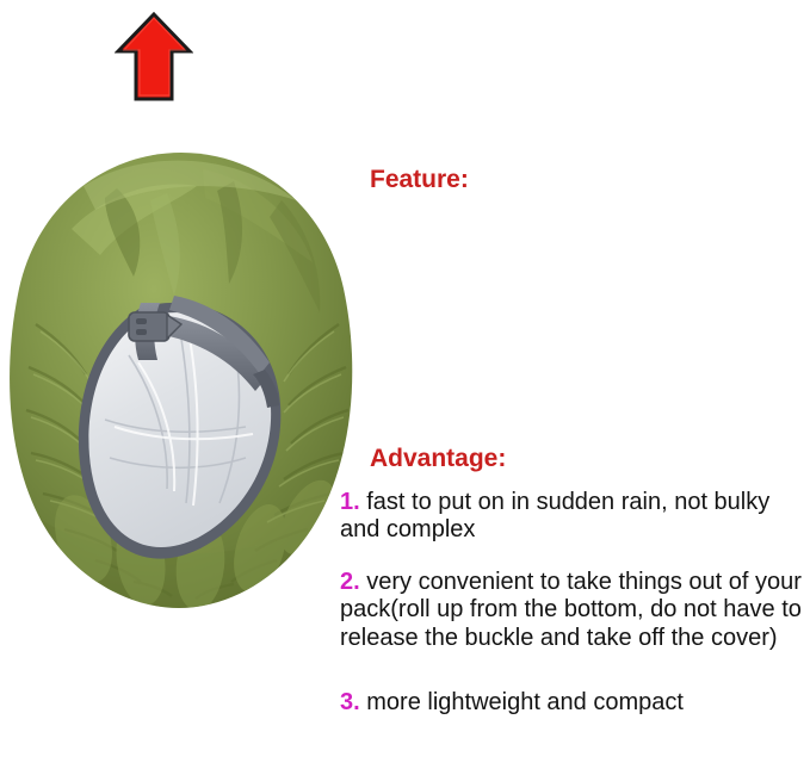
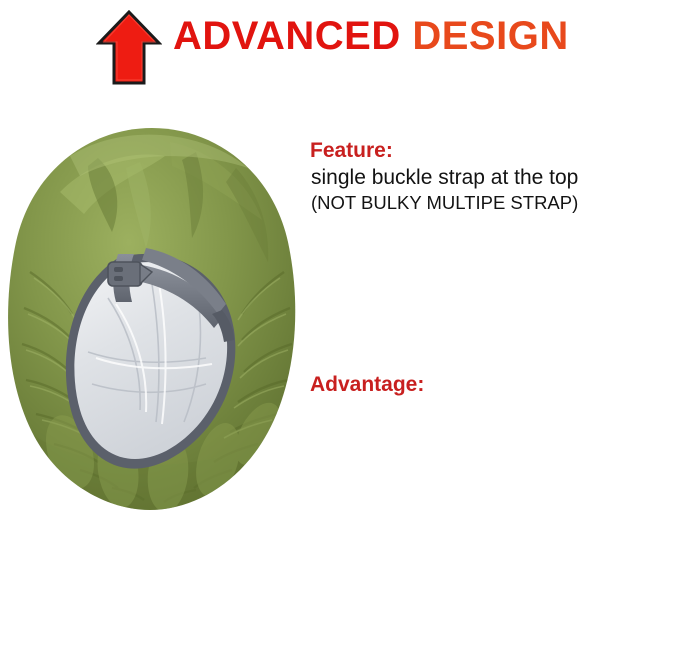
+ ADVANCED DESIGN
  Feature:
+ single buckle strap at the top
+ (NOT BULKY MULTIPE STRAP)
  Advantage:
- 1. fast to put on in sudden rain, not bulky and complex
- 2. very convenient to take things out of your pack(roll up from the bottom, do not have to release the buckle and take off the cover)
- 3. more lightweight and compact
